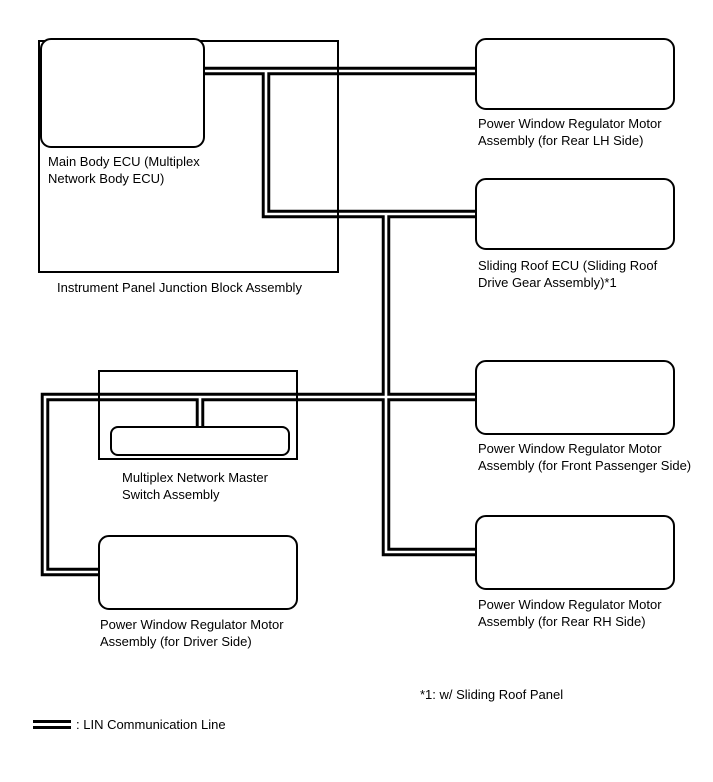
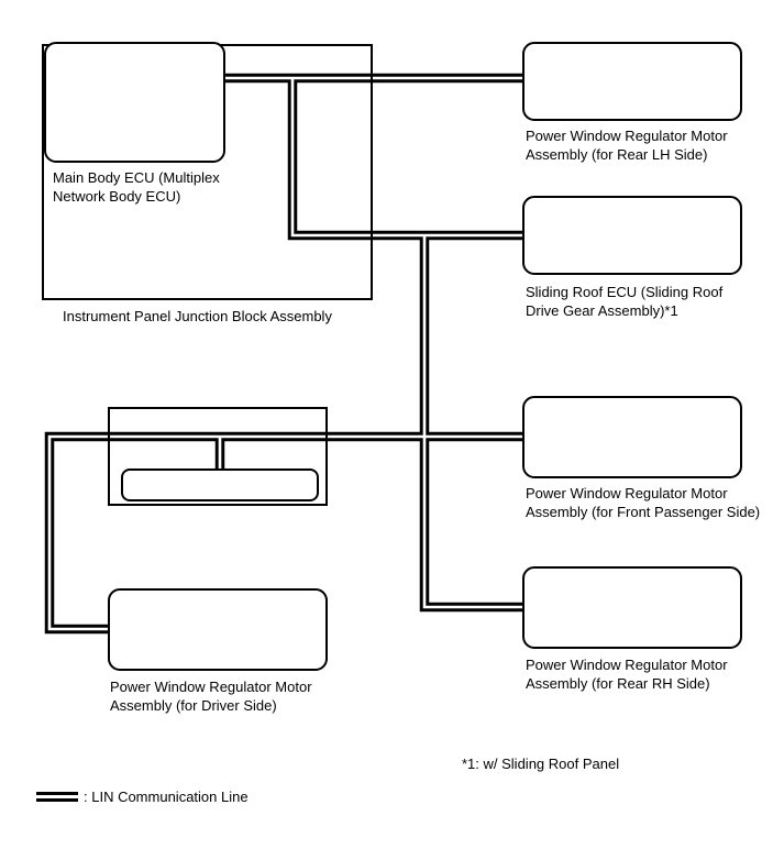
  Instrument Panel Junction Block Assembly
  Main Body ECU (Multiplex
  Network Body ECU)
  Power Window Regulator Motor
  Assembly (for Rear LH Side)
  Sliding Roof ECU (Sliding Roof
  Drive Gear Assembly)*1
  Power Window Regulator Motor
  Assembly (for Front Passenger Side)
  Power Window Regulator Motor
  Assembly (for Rear RH Side)
- Multiplex Network Master
- Switch Assembly
  Power Window Regulator Motor
  Assembly (for Driver Side)
  *1: w/ Sliding Roof Panel
  : LIN Communication Line
